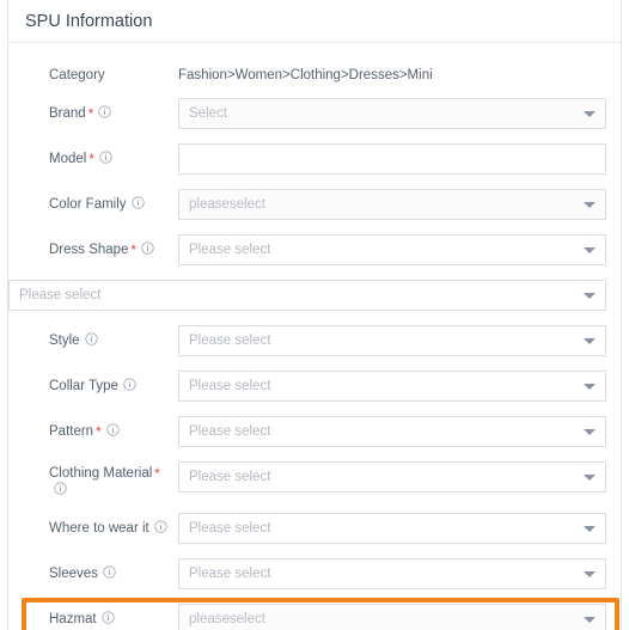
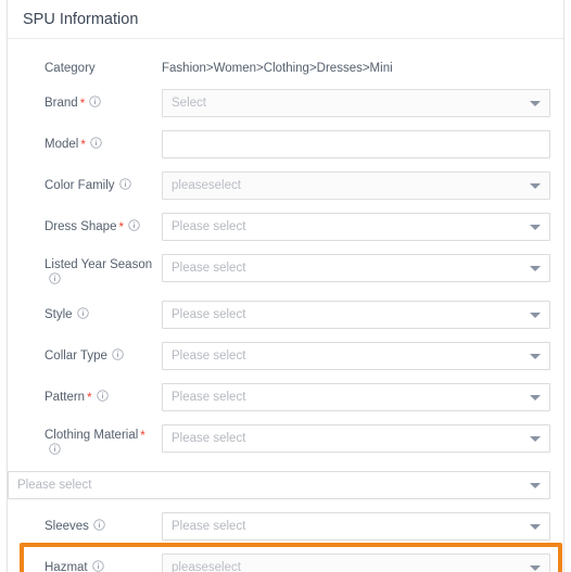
  SPU Information
  Category
  Fashion>Women>Clothing>Dresses>Mini
  Brand *
  Select
  Model *
  Color Family
  pleaseselect
  Dress Shape *
  Please select
+ Listed Year Season
  Please select
  Style
  Please select
  Collar Type
  Please select
  Pattern *
  Please select
  Clothing Material *
  Please select
- Where to wear it
  Please select
  Sleeves
  Please select
  Hazmat
  pleaseselect
